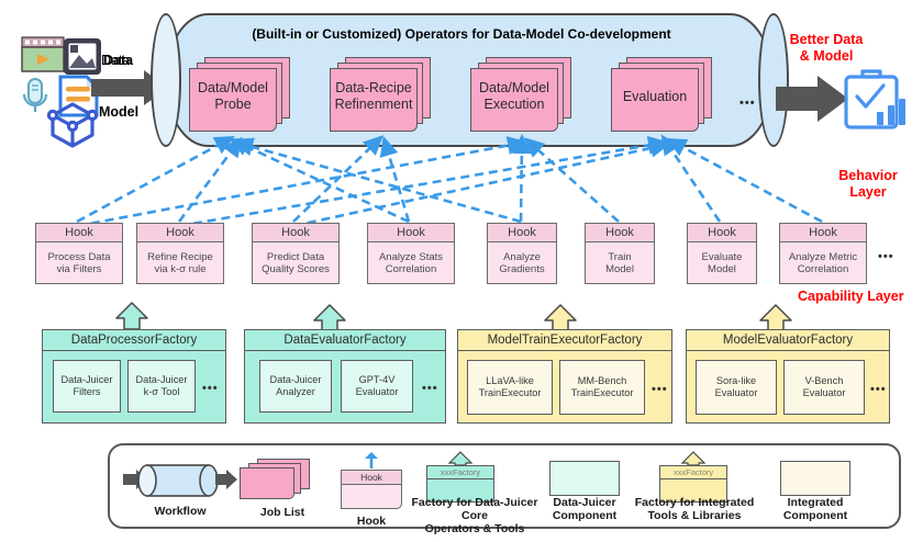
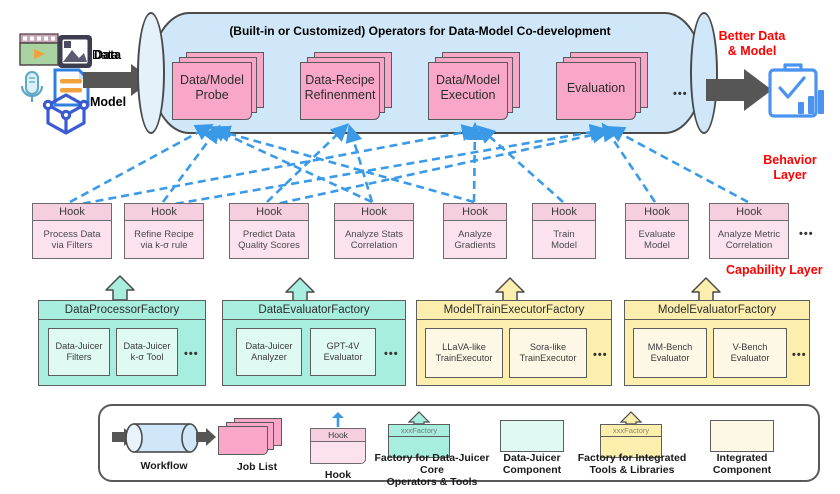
  Data
  Model
  (Built-in or Customized) Operators for Data-Model Co-development
  Data/Model
  Probe
  Data-Recipe
  Refinenment
  Data/Model
  Execution
  Evaluation
  •••
  Better Data
  & Model
  Behavior
  Layer
  Capability Layer
  Hook
  Process Data
  via Filters
  Hook
  Refine Recipe
  via k-σ rule
  Hook
  Predict Data
  Quality Scores
  Hook
  Analyze Stats
  Correlation
  Hook
  Analyze
  Gradients
  Hook
  Train
  Model
  Hook
  Evaluate
  Model
  Hook
  Analyze Metric
  Correlation
  •••
  DataProcessorFactory
  Data-Juicer
  Filters
  Data-Juicer
  k-σ Tool
  •••
  DataEvaluatorFactory
  Data-Juicer
  Analyzer
  GPT-4V
  Evaluator
  •••
  ModelTrainExecutorFactory
  LLaVA-like
  TrainExecutor
- MM-Bench
+ Sora-like
  TrainExecutor
  •••
  ModelEvaluatorFactory
- Sora-like
+ MM-Bench
  Evaluator
  V-Bench
  Evaluator
  •••
  Workflow
  Job List
  Hook
  Hook
  xxxFactory
  Factory for Data-Juicer Core
  Operators & Tools
  Data-Juicer
  Component
  xxxFactory
  Factory for Integrated
  Tools & Libraries
  Integrated
  Component
